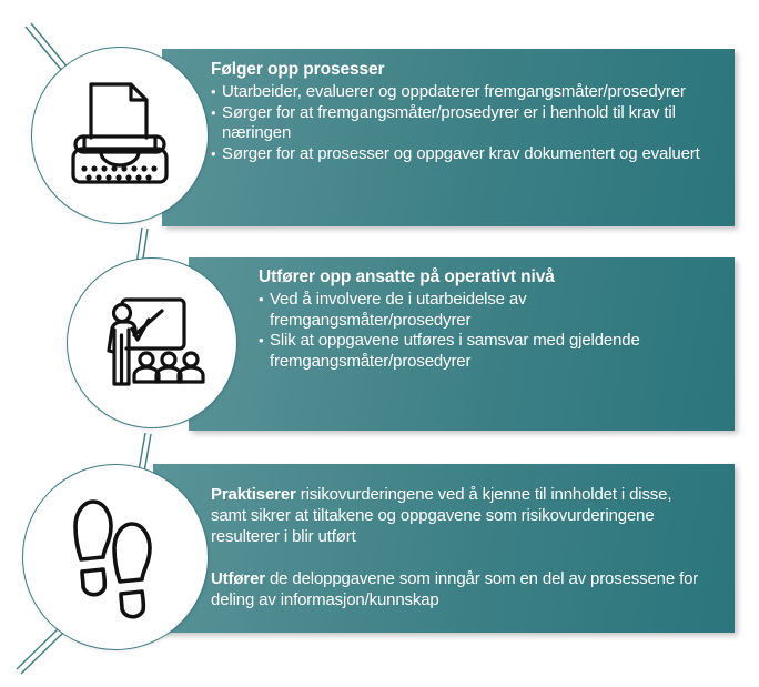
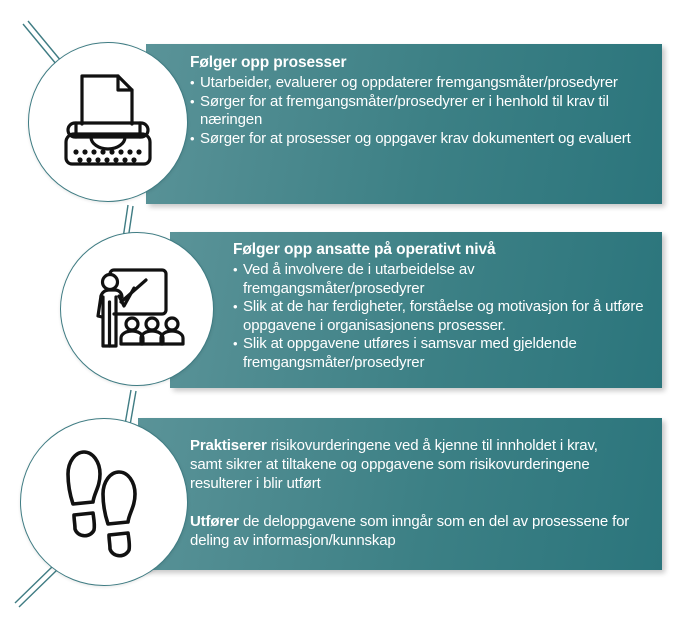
  Følger opp prosesser
  Utarbeider, evaluerer og oppdaterer fremgangsmåter/prosedyrer
  Sørger for at fremgangsmåter/prosedyrer er i henhold til krav til næringen
  Sørger for at prosesser og oppgaver krav dokumentert og evaluert
- Utfører opp ansatte på operativt nivå
+ Følger opp ansatte på operativt nivå
  Ved å involvere de i utarbeidelse av fremgangsmåter/prosedyrer
+ Slik at de har ferdigheter, forståelse og motivasjon for å utføre oppgavene i organisasjonens prosesser.
  Slik at oppgavene utføres i samsvar med gjeldende fremgangsmåter/prosedyrer
- Praktiserer risikovurderingene ved å kjenne til innholdet i disse, samt sikrer at tiltakene og oppgavene som risikovurderingene resulterer i blir utført
+ Praktiserer risikovurderingene ved å kjenne til innholdet i krav, samt sikrer at tiltakene og oppgavene som risikovurderingene resulterer i blir utført
  Utfører de deloppgavene som inngår som en del av prosessene for deling av informasjon/kunnskap
